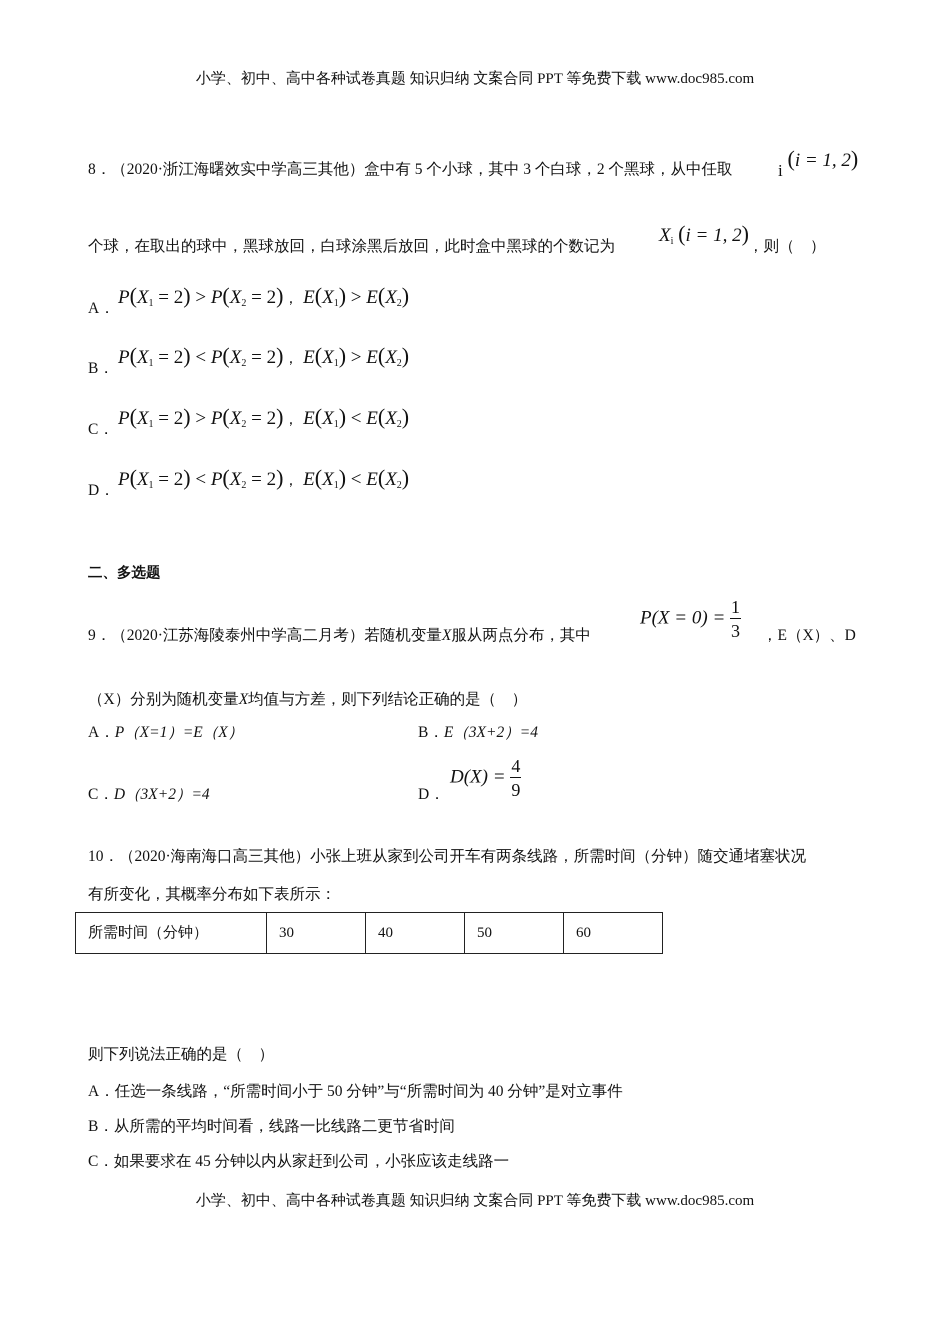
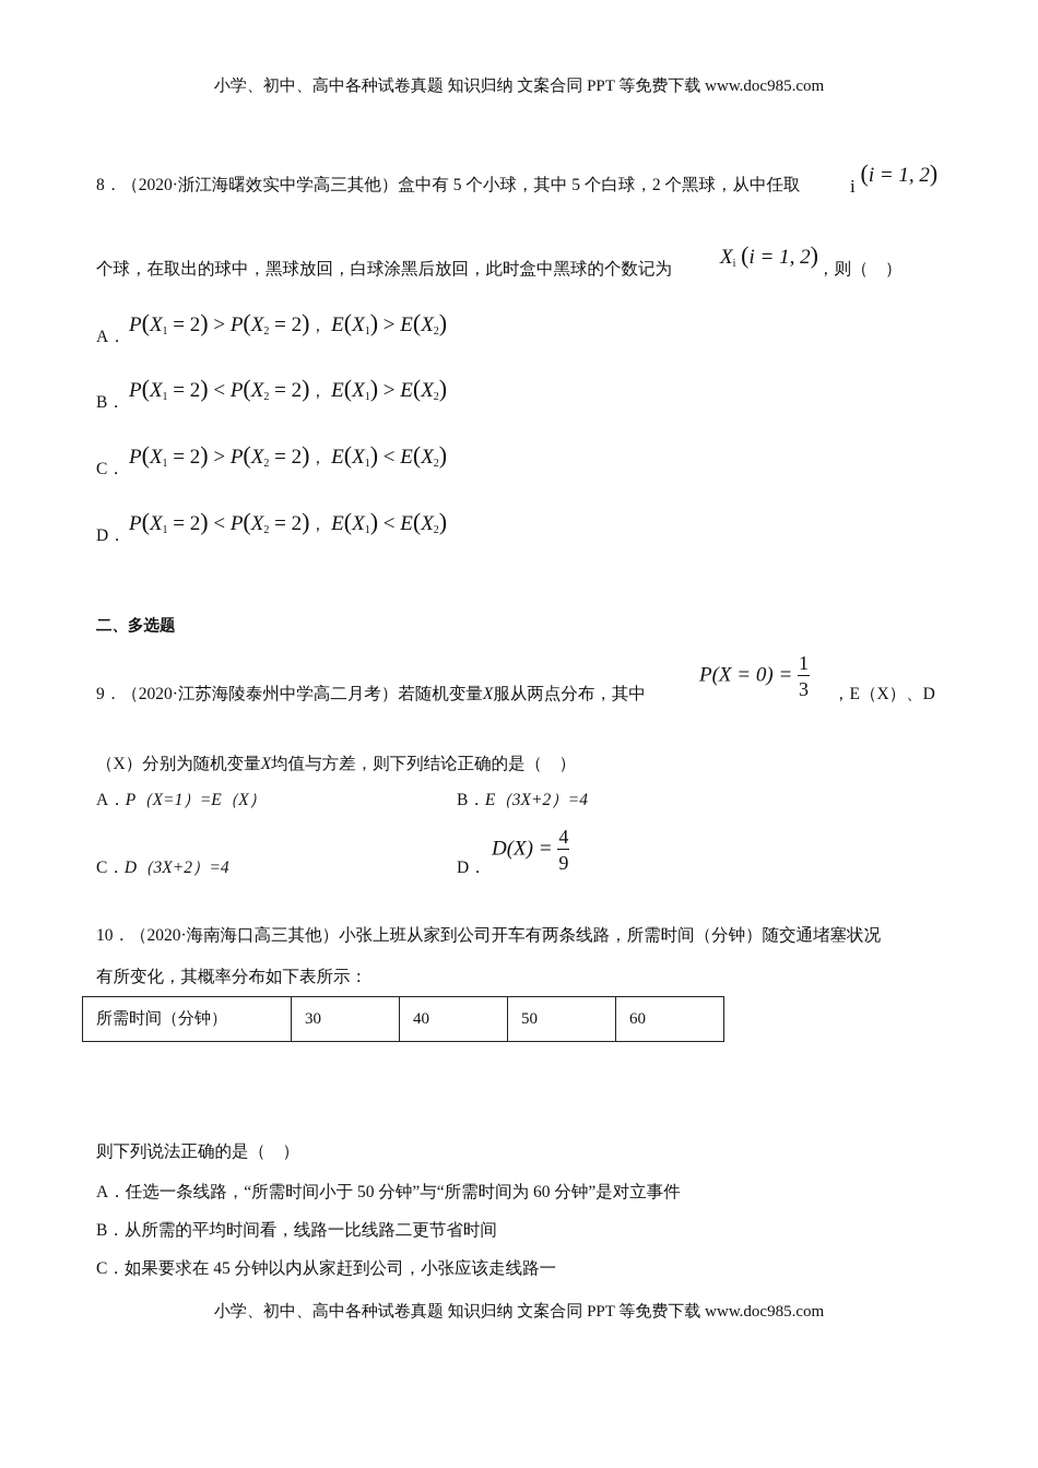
  小学、初中、高中各种试卷真题 知识归纳 文案合同 PPT 等免费下载 www.doc985.com
- 8．（2020·浙江海曙效实中学高三其他）盒中有 5 个小球，其中 3 个白球，2 个黑球，从中任取
+ 8．（2020·浙江海曙效实中学高三其他）盒中有 5 个小球，其中 5 个白球，2 个黑球，从中任取
  i (i = 1, 2)
  个球，在取出的球中，黑球放回，白球涂黑后放回，此时盒中黑球的个数记为
  Xi (i = 1, 2)
  ，则（ ）
  A．
  P(X1 = 2) > P(X2 = 2)， E(X1) > E(X2)
  B．
  P(X1 = 2) < P(X2 = 2)， E(X1) > E(X2)
  C．
  P(X1 = 2) > P(X2 = 2)， E(X1) < E(X2)
  D．
  P(X1 = 2) < P(X2 = 2)， E(X1) < E(X2)
  二、多选题
  9．（2020·江苏海陵泰州中学高二月考）若随机变量X服从两点分布，其中
  P(X = 0) =
  1
  3
  ，E（X）、D
  （X）分别为随机变量X均值与方差，则下列结论正确的是（ ）
  A．P（X=1）=E（X）
  B．E（3X+2）=4
  C．D（3X+2）=4
  D．
  D(X) =
  4
  9
  10．（2020·海南海口高三其他）小张上班从家到公司开车有两条线路，所需时间（分钟）随交通堵塞状况
  有所变化，其概率分布如下表所示：
  所需时间（分钟）	30	40	50	60
  则下列说法正确的是（ ）
- A．任选一条线路，“所需时间小于 50 分钟”与“所需时间为 40 分钟”是对立事件
+ A．任选一条线路，“所需时间小于 50 分钟”与“所需时间为 60 分钟”是对立事件
  B．从所需的平均时间看，线路一比线路二更节省时间
  C．如果要求在 45 分钟以内从家赶到公司，小张应该走线路一
  小学、初中、高中各种试卷真题 知识归纳 文案合同 PPT 等免费下载 www.doc985.com
